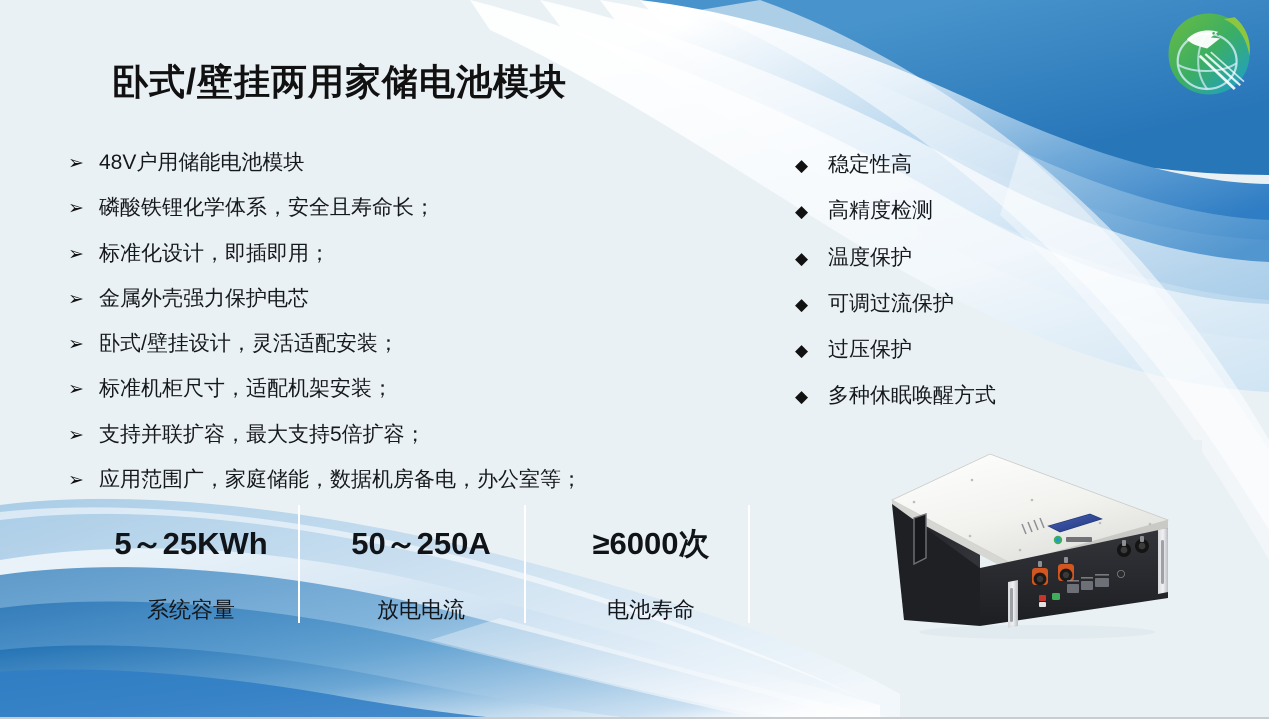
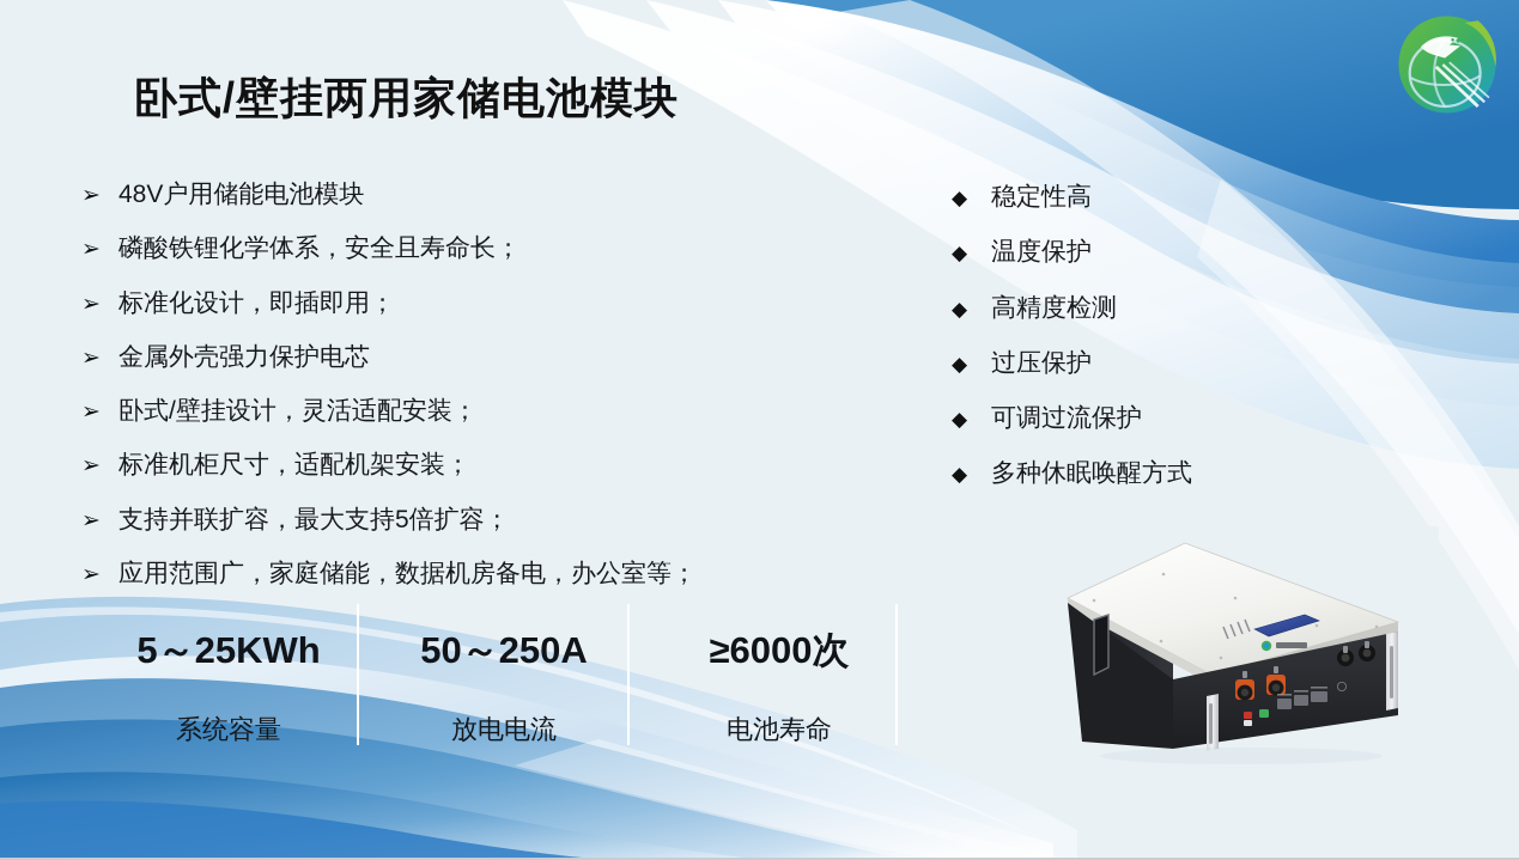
  卧式/壁挂两用家储电池模块
  ➢
  48V户用储能电池模块
  ➢
  磷酸铁锂化学体系，安全且寿命长；
  ➢
  标准化设计，即插即用；
  ➢
  金属外壳强力保护电芯
  ➢
  卧式/壁挂设计，灵活适配安装；
  ➢
  标准机柜尺寸，适配机架安装；
  ➢
  支持并联扩容，最大支持5倍扩容；
  ➢
  应用范围广，家庭储能，数据机房备电，办公室等；
  ◆
  稳定性高
  ◆
- 高精度检测
+ 温度保护
  ◆
- 温度保护
+ 高精度检测
  ◆
- 可调过流保护
+ 过压保护
  ◆
- 过压保护
+ 可调过流保护
  ◆
  多种休眠唤醒方式
  5～25KWh
  系统容量
  50～250A
  放电电流
  ≥6000次
  电池寿命
